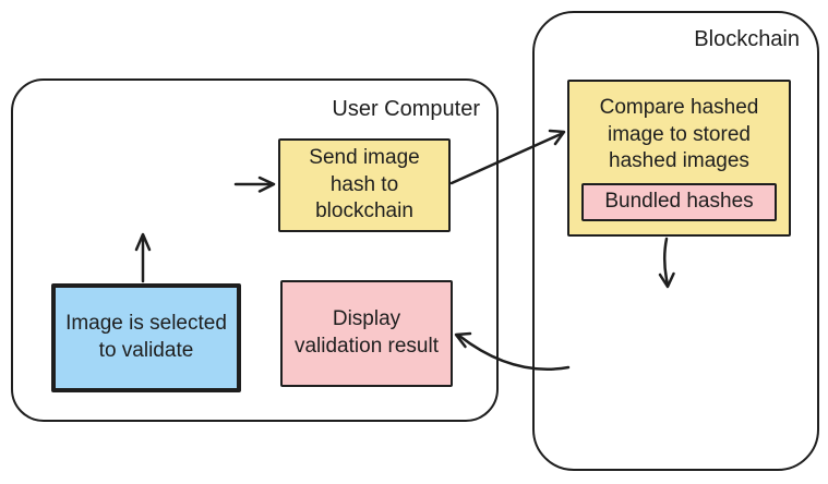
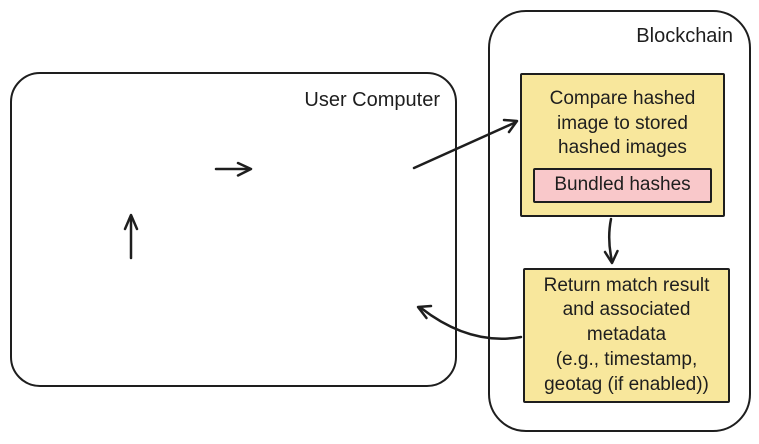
  User Computer
  Blockchain
- Send image
- hash to
- blockchain
- Image is selected
- to validate
- Display
- validation result
  Compare hashed
  image to stored
  hashed images
  Bundled hashes
+ Return match result
+ and associated
+ metadata
+ (e.g., timestamp,
+ geotag (if enabled))
